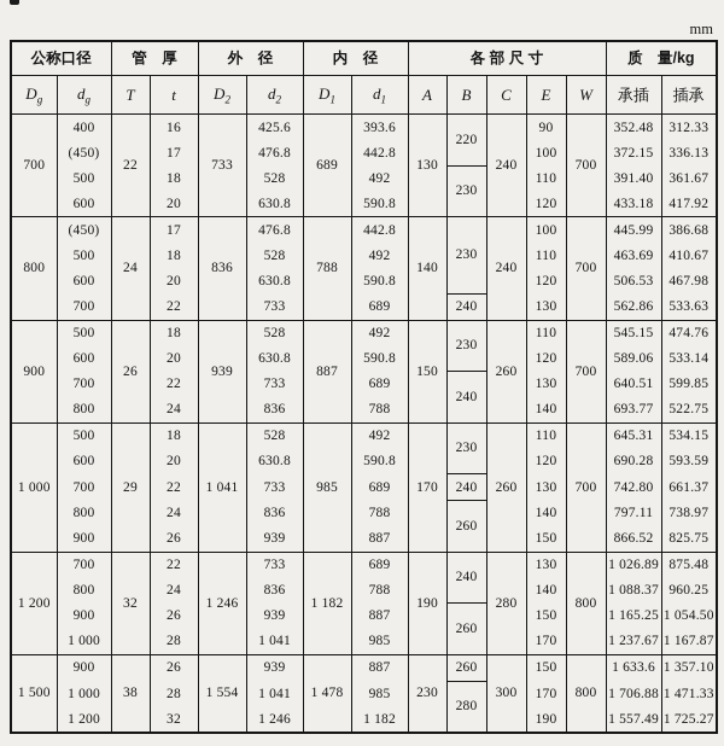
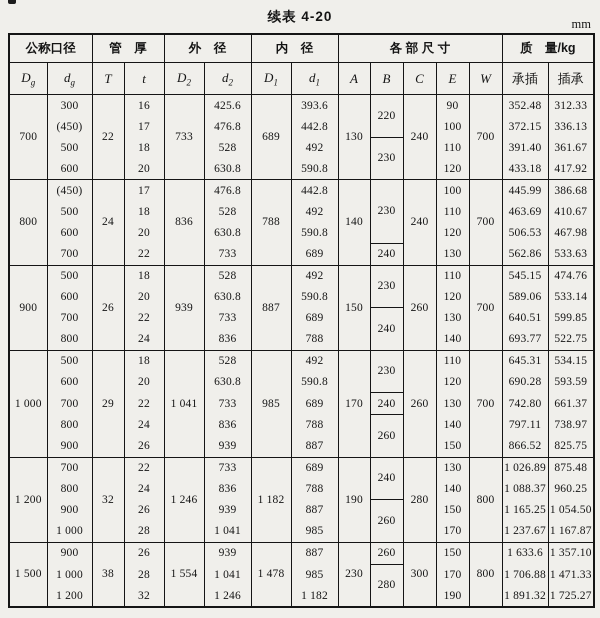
+ 续表 4-20
  mm
  公称口径	管 厚	外 径	内 径	各 部 尺 寸	质 量/kg
  Dg	dg	T	t	D2	d2	D1	d1	A	B	C	E	W	承插	插承
- 700	400	22	16	733	425.6	689	393.6	130	220	240	90	700	352.48	312.33
+ 700	300	22	16	733	425.6	689	393.6	130	220	240	90	700	352.48	312.33
  (450)	17	476.8	442.8	100	372.15	336.13
  500	18	528	492	230	110	391.40	361.67
  600	20	630.8	590.8	120	433.18	417.92
  800	(450)	24	17	836	476.8	788	442.8	140	230	240	100	700	445.99	386.68
  500	18	528	492	110	463.69	410.67
  600	20	630.8	590.8	120	506.53	467.98
  700	22	733	689	240	130	562.86	533.63
  900	500	26	18	939	528	887	492	150	230	260	110	700	545.15	474.76
  600	20	630.8	590.8	120	589.06	533.14
  700	22	733	689	240	130	640.51	599.85
  800	24	836	788	140	693.77	522.75
  1 000	500	29	18	1 041	528	985	492	170	230	260	110	700	645.31	534.15
  600	20	630.8	590.8	120	690.28	593.59
  700	22	733	689	240	130	742.80	661.37
  800	24	836	788	260	140	797.11	738.97
  900	26	939	887	150	866.52	825.75
  1 200	700	32	22	1 246	733	1 182	689	190	240	280	130	800	1 026.89	875.48
  800	24	836	788	140	1 088.37	960.25
  900	26	939	887	260	150	1 165.25	1 054.50
  1 000	28	1 041	985	170	1 237.67	1 167.87
  1 500	900	38	26	1 554	939	1 478	887	230	260	300	150	800	1 633.6	1 357.10
  1 000	28	1 041	985	280	170	1 706.88	1 471.33
- 1 200	32	1 246	1 182	190	1 557.49	1 725.27
+ 1 200	32	1 246	1 182	190	1 891.32	1 725.27
